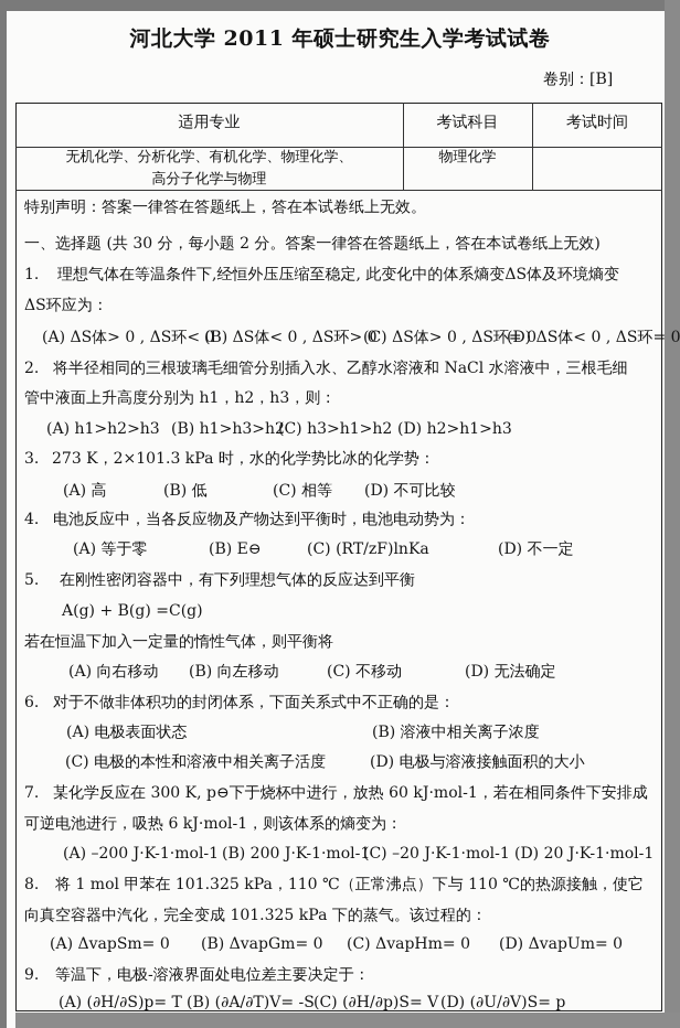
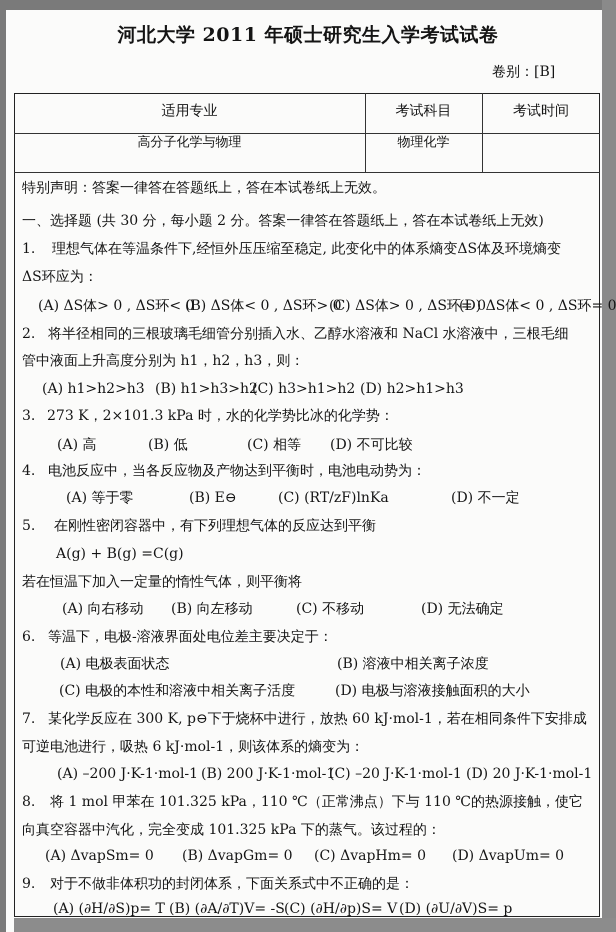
  河北大学 2011 年硕士研究生入学考试试卷
  卷别：[B]
  适用专业
  考试科目
  考试时间
- 无机化学、分析化学、有机化学、物理化学、
  高分子化学与物理
  物理化学
  特别声明：答案一律答在答题纸上，答在本试卷纸上无效。
  一、选择题 (共 30 分，每小题 2 分。答案一律答在答题纸上，答在本试卷纸上无效)
  1.
  理想气体在等温条件下,经恒外压压缩至稳定, 此变化中的体系熵变ΔS体及环境熵变
  ΔS环应为：
  (A) ΔS体> 0 , ΔS环< 0
  (B) ΔS体< 0 , ΔS环> 0
  (C) ΔS体> 0 , ΔS环= 0
  (D) ΔS体< 0 , ΔS环= 0
  2.
  将半径相同的三根玻璃毛细管分别插入水、乙醇水溶液和 NaCl 水溶液中，三根毛细
  管中液面上升高度分别为 h1，h2，h3，则：
  (A) h1>h2>h3
  (B) h1>h3>h2
  (C) h3>h1>h2
  (D) h2>h1>h3
  3.
  273 K，2×101.3 kPa 时，水的化学势比冰的化学势：
  (A) 高
  (B) 低
  (C) 相等
  (D) 不可比较
  4.
  电池反应中，当各反应物及产物达到平衡时，电池电动势为：
  (A) 等于零
  (B) E⊖
  (C) (RT/zF)lnKa
  (D) 不一定
  5.
  在刚性密闭容器中，有下列理想气体的反应达到平衡
  A(g) + B(g) =C(g)
  若在恒温下加入一定量的惰性气体，则平衡将
  (A) 向右移动
  (B) 向左移动
  (C) 不移动
  (D) 无法确定
  6.
- 对于不做非体积功的封闭体系，下面关系式中不正确的是：
+ 等温下，电极-溶液界面处电位差主要决定于：
  (A) 电极表面状态
  (B) 溶液中相关离子浓度
  (C) 电极的本性和溶液中相关离子活度
  (D) 电极与溶液接触面积的大小
  7.
  某化学反应在 300 K, p⊖下于烧杯中进行，放热 60 kJ·mol-1，若在相同条件下安排成
  可逆电池进行，吸热 6 kJ·mol-1，则该体系的熵变为：
  (A) –200 J·K-1·mol-1
  (B) 200 J·K-1·mol-1
  (C) –20 J·K-1·mol-1
  (D) 20 J·K-1·mol-1
  8.
  将 1 mol 甲苯在 101.325 kPa，110 ℃（正常沸点）下与 110 ℃的热源接触，使它
  向真空容器中汽化，完全变成 101.325 kPa 下的蒸气。该过程的：
  (A) ΔvapSm= 0
  (B) ΔvapGm= 0
  (C) ΔvapHm= 0
  (D) ΔvapUm= 0
  9.
- 等温下，电极-溶液界面处电位差主要决定于：
+ 对于不做非体积功的封闭体系，下面关系式中不正确的是：
  (A) (∂H/∂S)p= T
  (B) (∂A/∂T)V= -S
  (C) (∂H/∂p)S= V
  (D) (∂U/∂V)S= p
